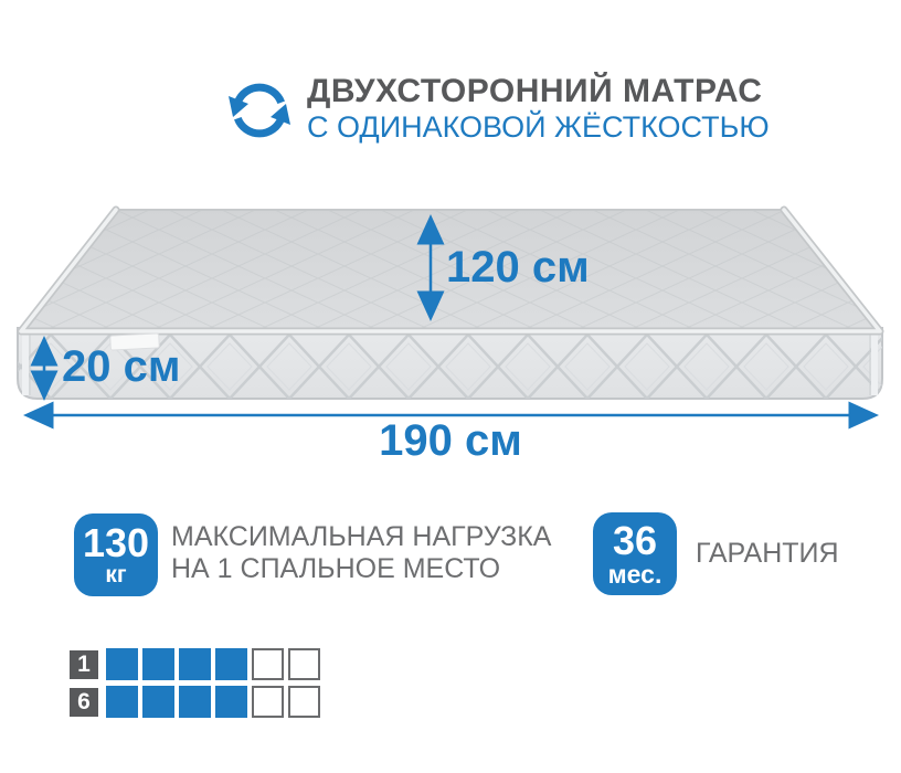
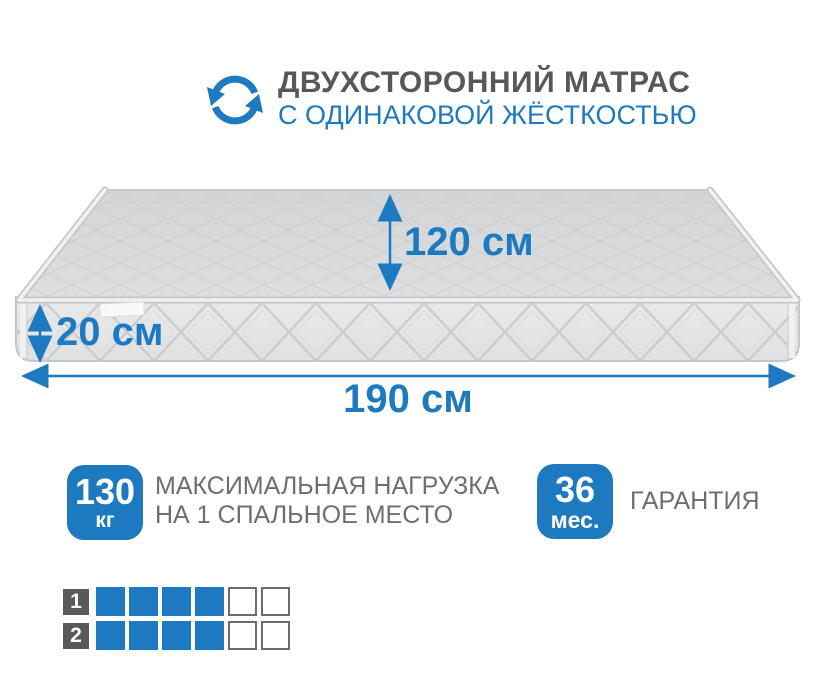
  ДВУХСТОРОННИЙ МАТРАС
  С ОДИНАКОВОЙ ЖЁСТКОСТЬЮ
  120 см
  20 см
  190 см
  130
  кг
  МАКСИМАЛЬНАЯ НАГРУЗКА
  НА 1 СПАЛЬНОЕ МЕСТО
  36
  мес.
  ГАРАНТИЯ
  1
- 6
+ 2
